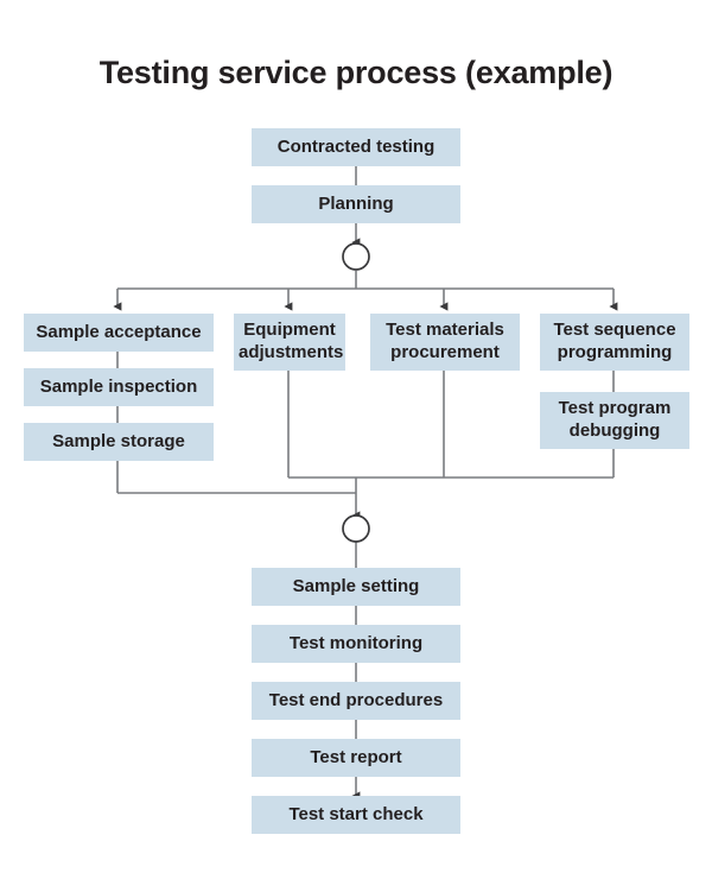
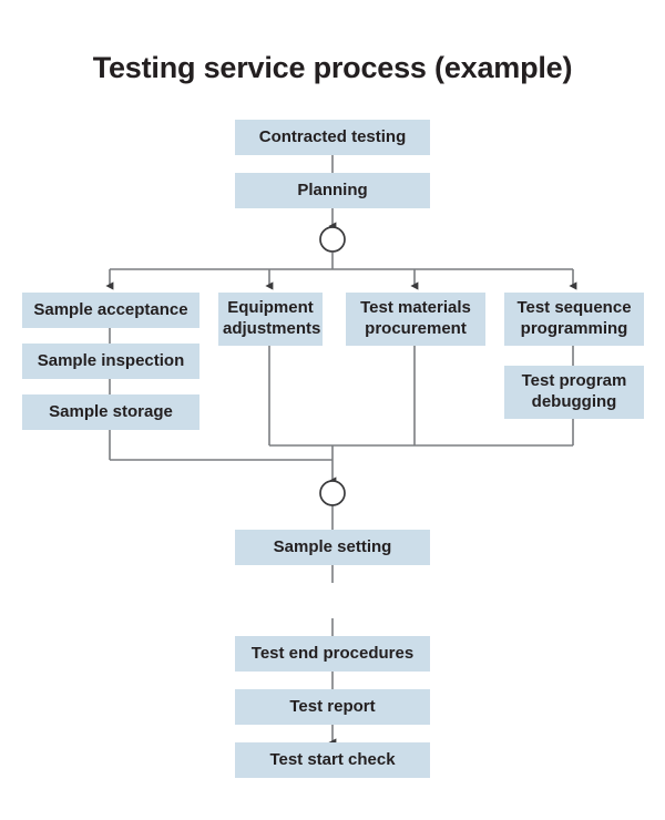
  Testing service process (example)
  Contracted testing
  Planning
  Sample acceptance
  Sample inspection
  Sample storage
  Equipment
  adjustments
  Test materials
  procurement
  Test sequence
  programming
  Test program
  debugging
  Sample setting
- Test monitoring
  Test end procedures
  Test report
  Test start check
